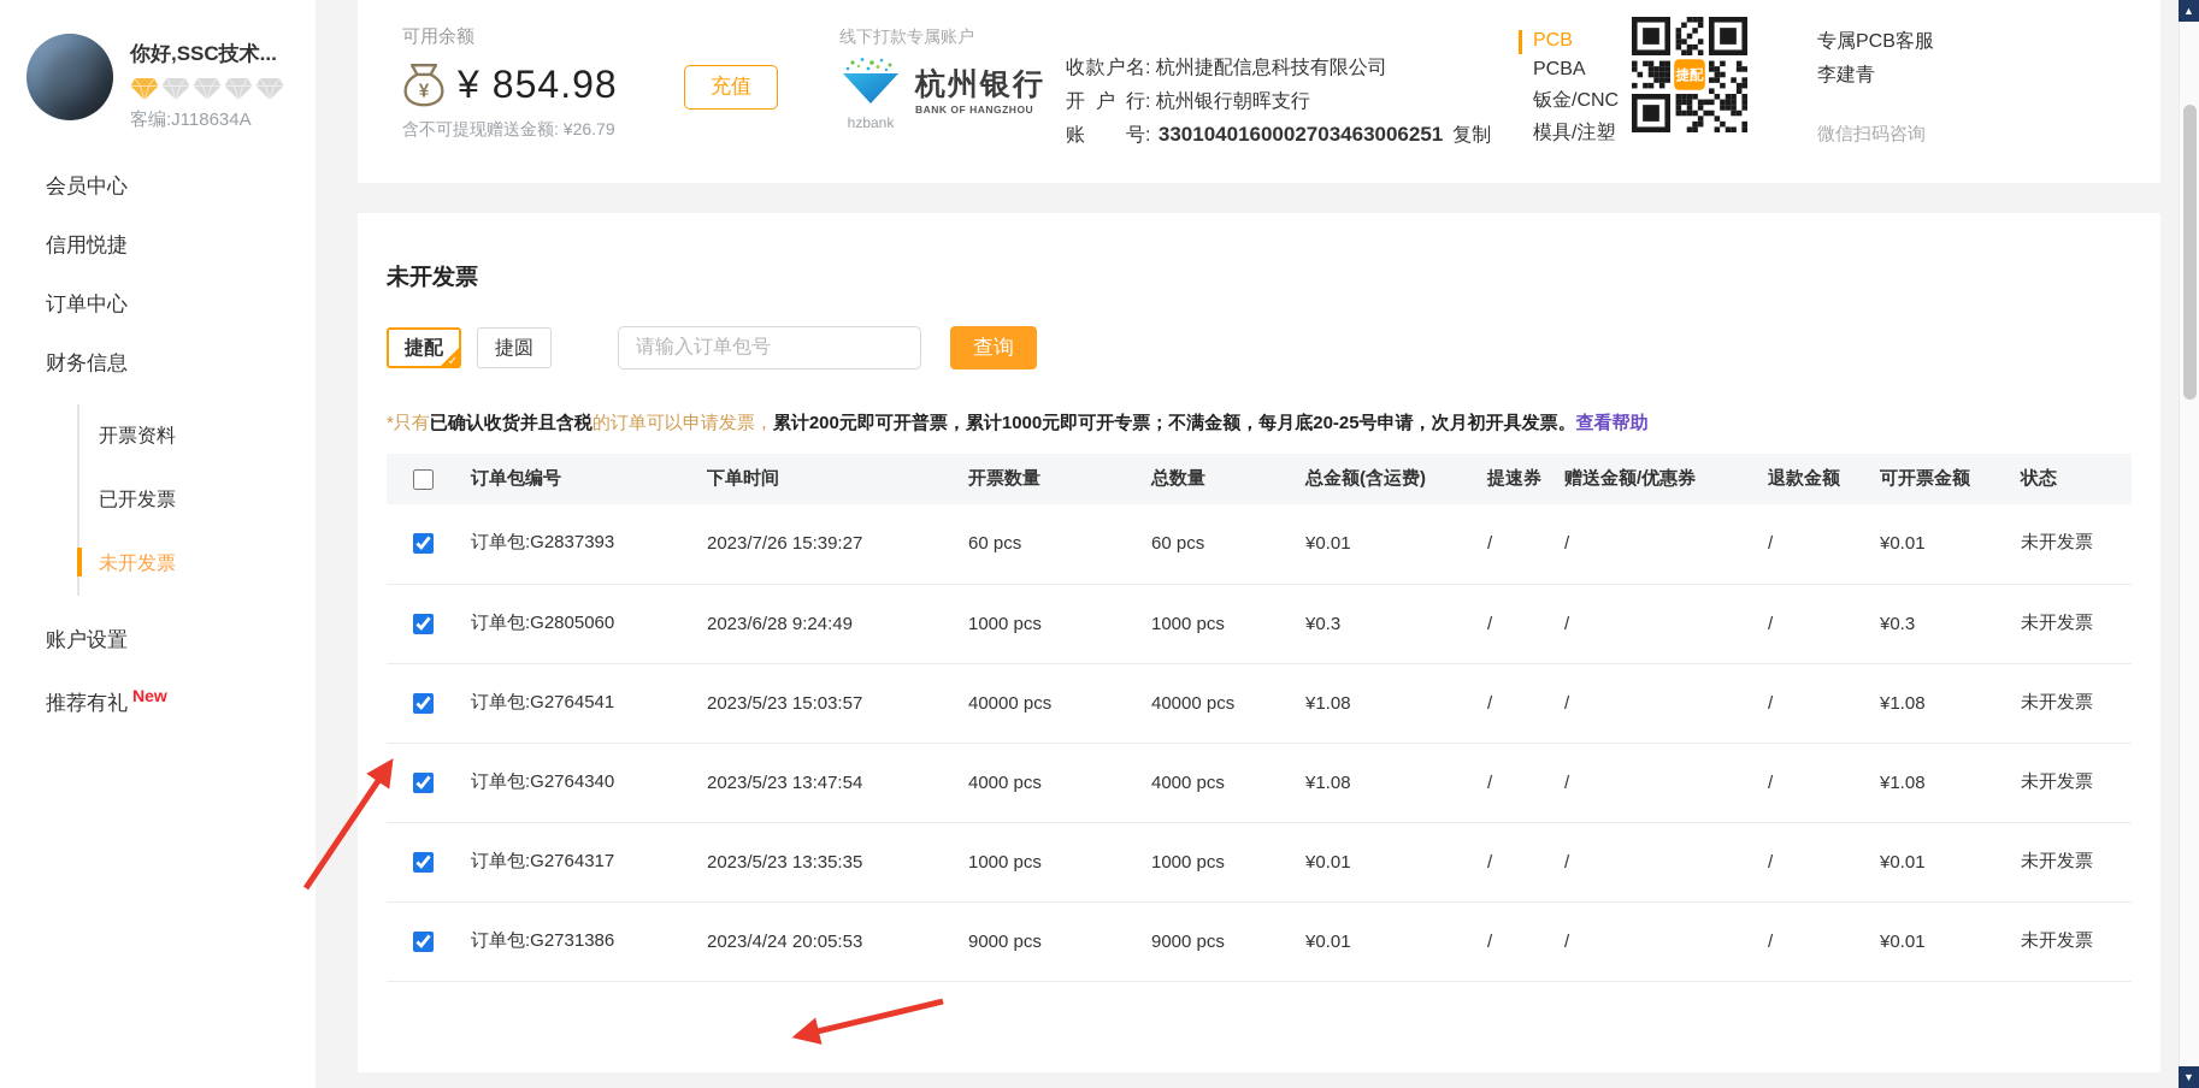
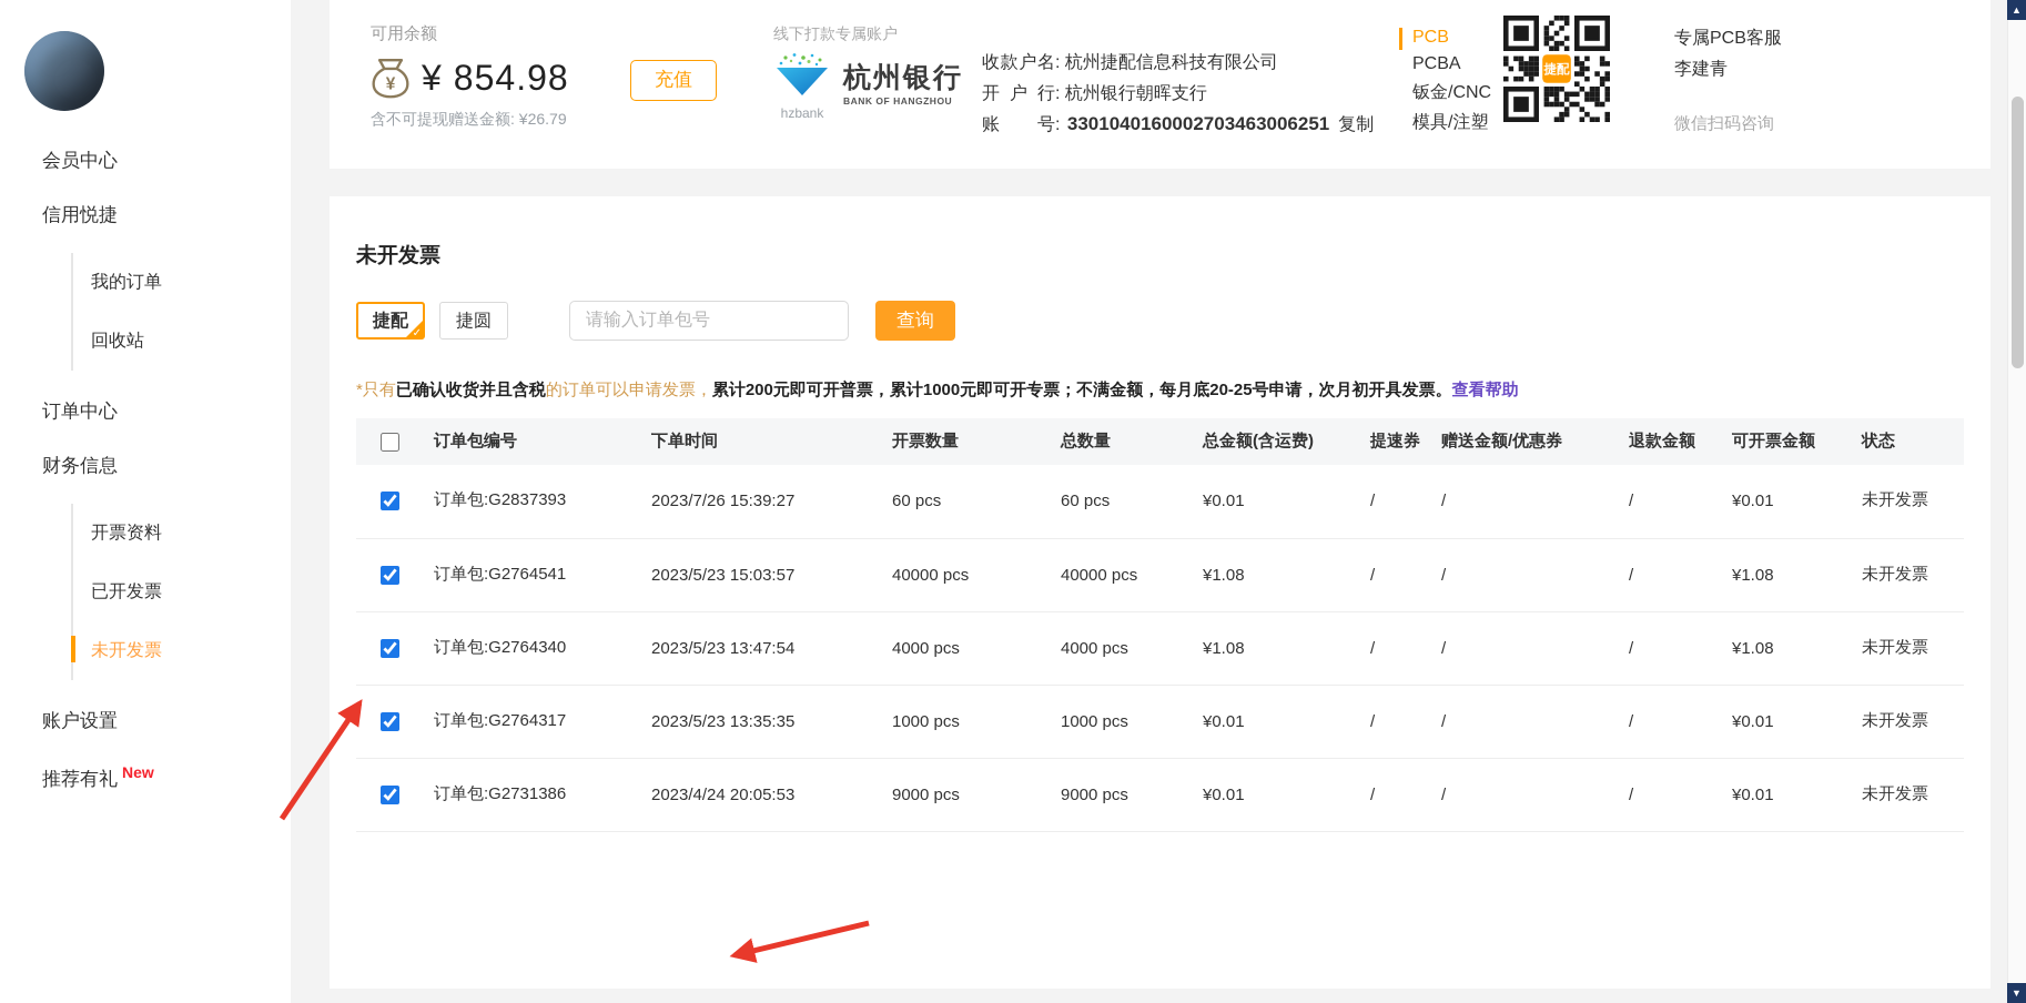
- 你好,SSC技术...
- 客编:J118634A
  会员中心
  信用悦捷
+ 我的订单
+ 回收站
  订单中心
  财务信息
  开票资料
  已开发票
  未开发票
  账户设置
  推荐有礼 New
  可用余额
  ¥
  ¥
  854.98
  含不可提现赠送金额: ¥26.79
  充值
  线下打款专属账户
  hzbank
  杭州银行
  BANK OF HANGZHOU
  收款户名
  :
  杭州捷配信息科技有限公司
  开户行
  :
  杭州银行朝晖支行
  账号
  :
  3301040160002703463006251
  复制
  PCB
  PCBA
  钣金/CNC
  模具/注塑
  捷配
  专属PCB客服
  李建青
  微信扫码咨询
  未开发票
  捷配
  ✓
  捷圆
  请输入订单包号
  查询
  *只有已确认收货并且含税的订单可以申请发票，累计200元即可开普票，累计1000元即可开专票；不满金额，每月底20-25号申请，次月初开具发票。查看帮助
  	订单包编号	下单时间	开票数量	总数量	总金额(含运费)	提速券	赠送金额/优惠券	退款金额	可开票金额	状态
  	订单包:G2837393	2023/7/26 15:39:27	60 pcs	60 pcs	¥0.01	/	/	/	¥0.01	未开发票
- 	订单包:G2805060	2023/6/28 9:24:49	1000 pcs	1000 pcs	¥0.3	/	/	/	¥0.3	未开发票
  	订单包:G2764541	2023/5/23 15:03:57	40000 pcs	40000 pcs	¥1.08	/	/	/	¥1.08	未开发票
  	订单包:G2764340	2023/5/23 13:47:54	4000 pcs	4000 pcs	¥1.08	/	/	/	¥1.08	未开发票
  	订单包:G2764317	2023/5/23 13:35:35	1000 pcs	1000 pcs	¥0.01	/	/	/	¥0.01	未开发票
  	订单包:G2731386	2023/4/24 20:05:53	9000 pcs	9000 pcs	¥0.01	/	/	/	¥0.01	未开发票
  ▲
  ▼
